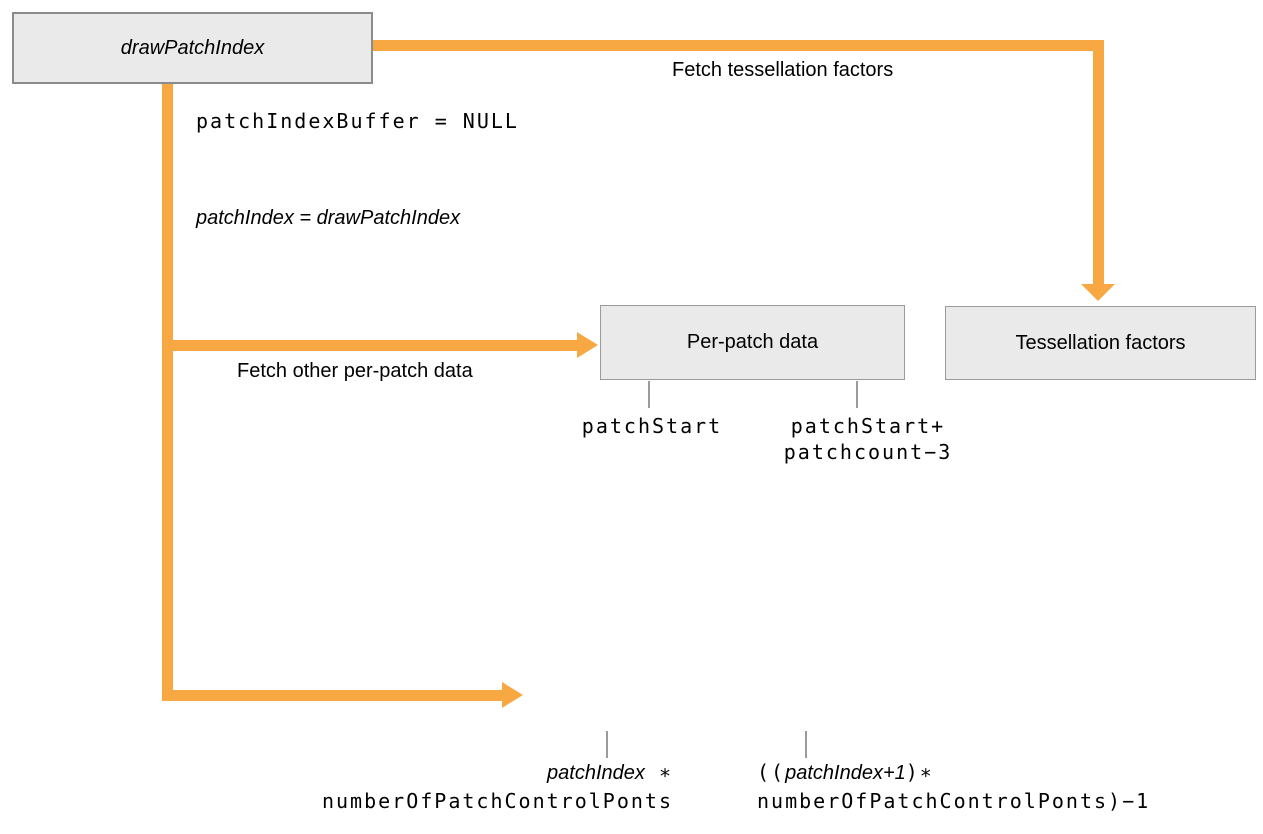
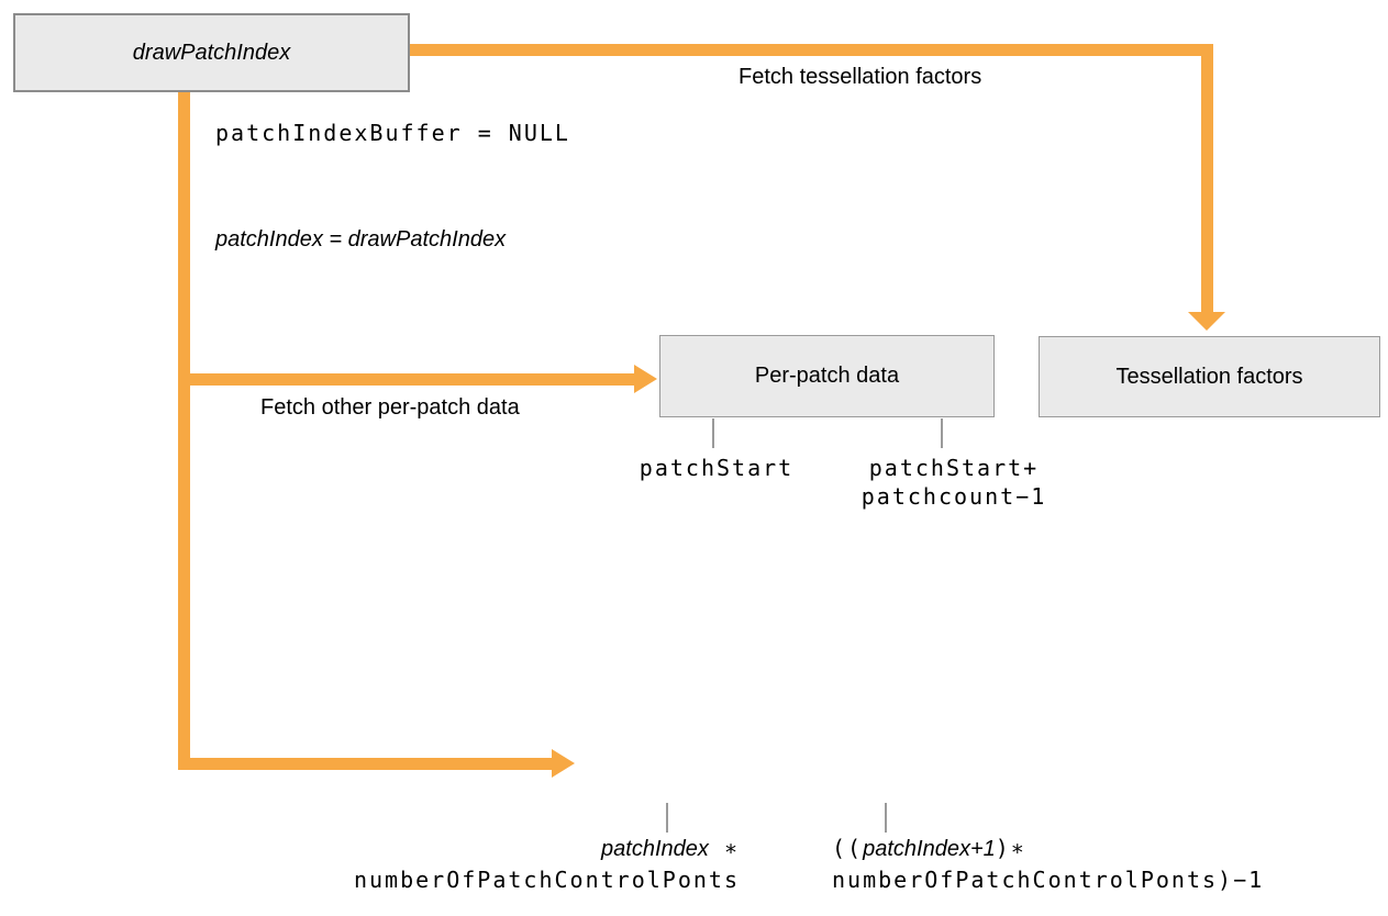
  drawPatchIndex
  Per-patch data
  Tessellation factors
  Fetch tessellation factors
  Fetch other per-patch data
  patchIndexBuffer = NULL
  patchIndex = drawPatchIndex
  patchStart
  patchStart+
- patchcount−3
+ patchcount−1
  patchIndex ∗
  numberOfPatchControlPonts
  ((patchIndex+1)∗
  numberOfPatchControlPonts)−1
